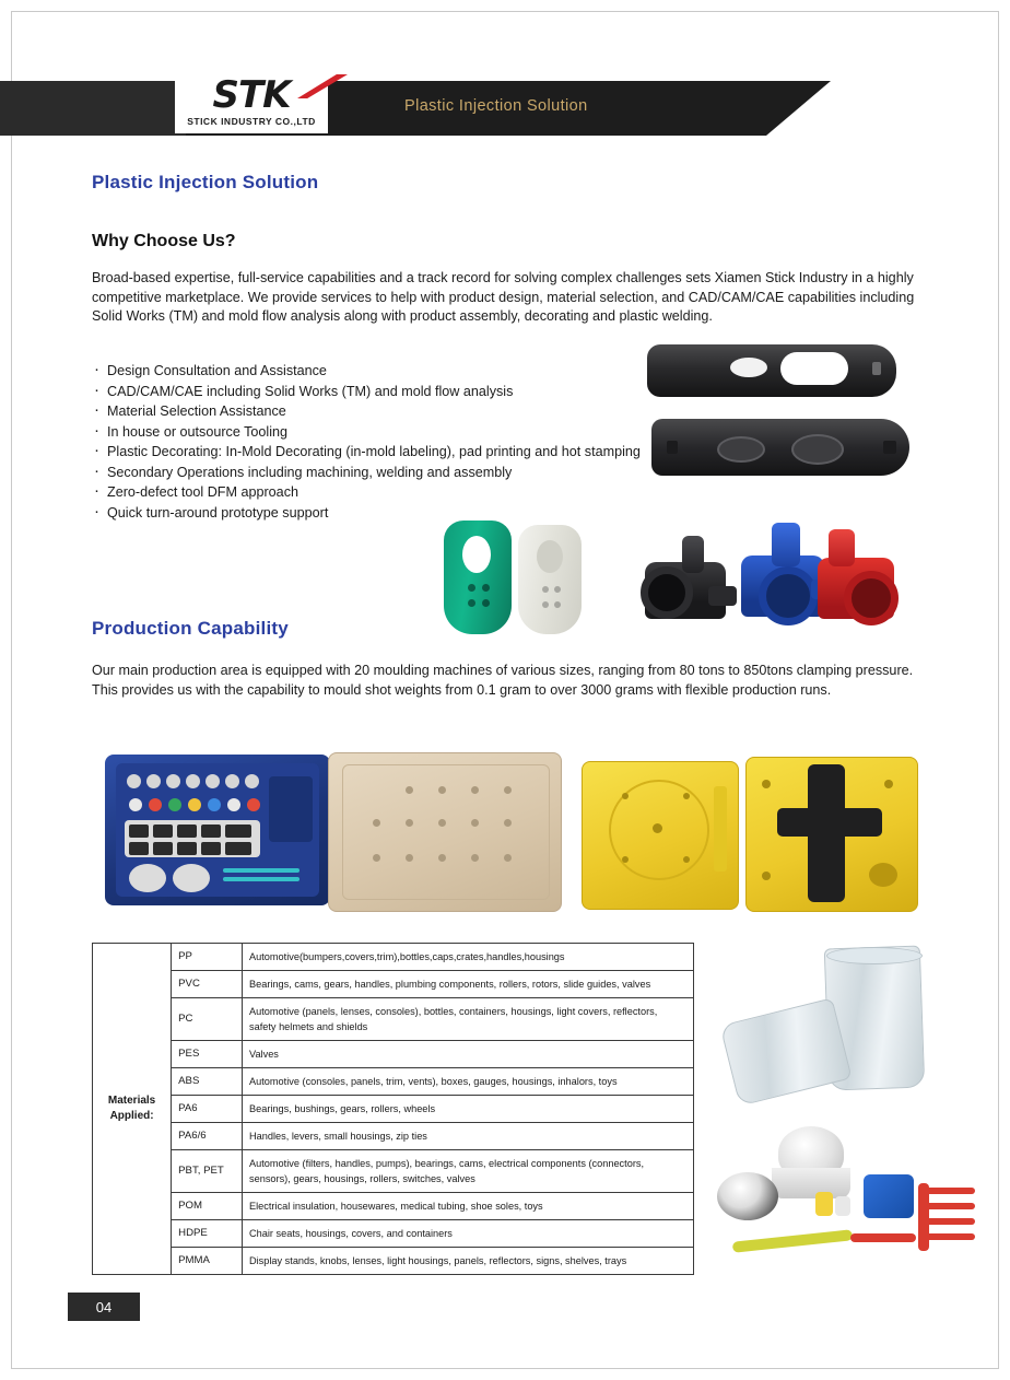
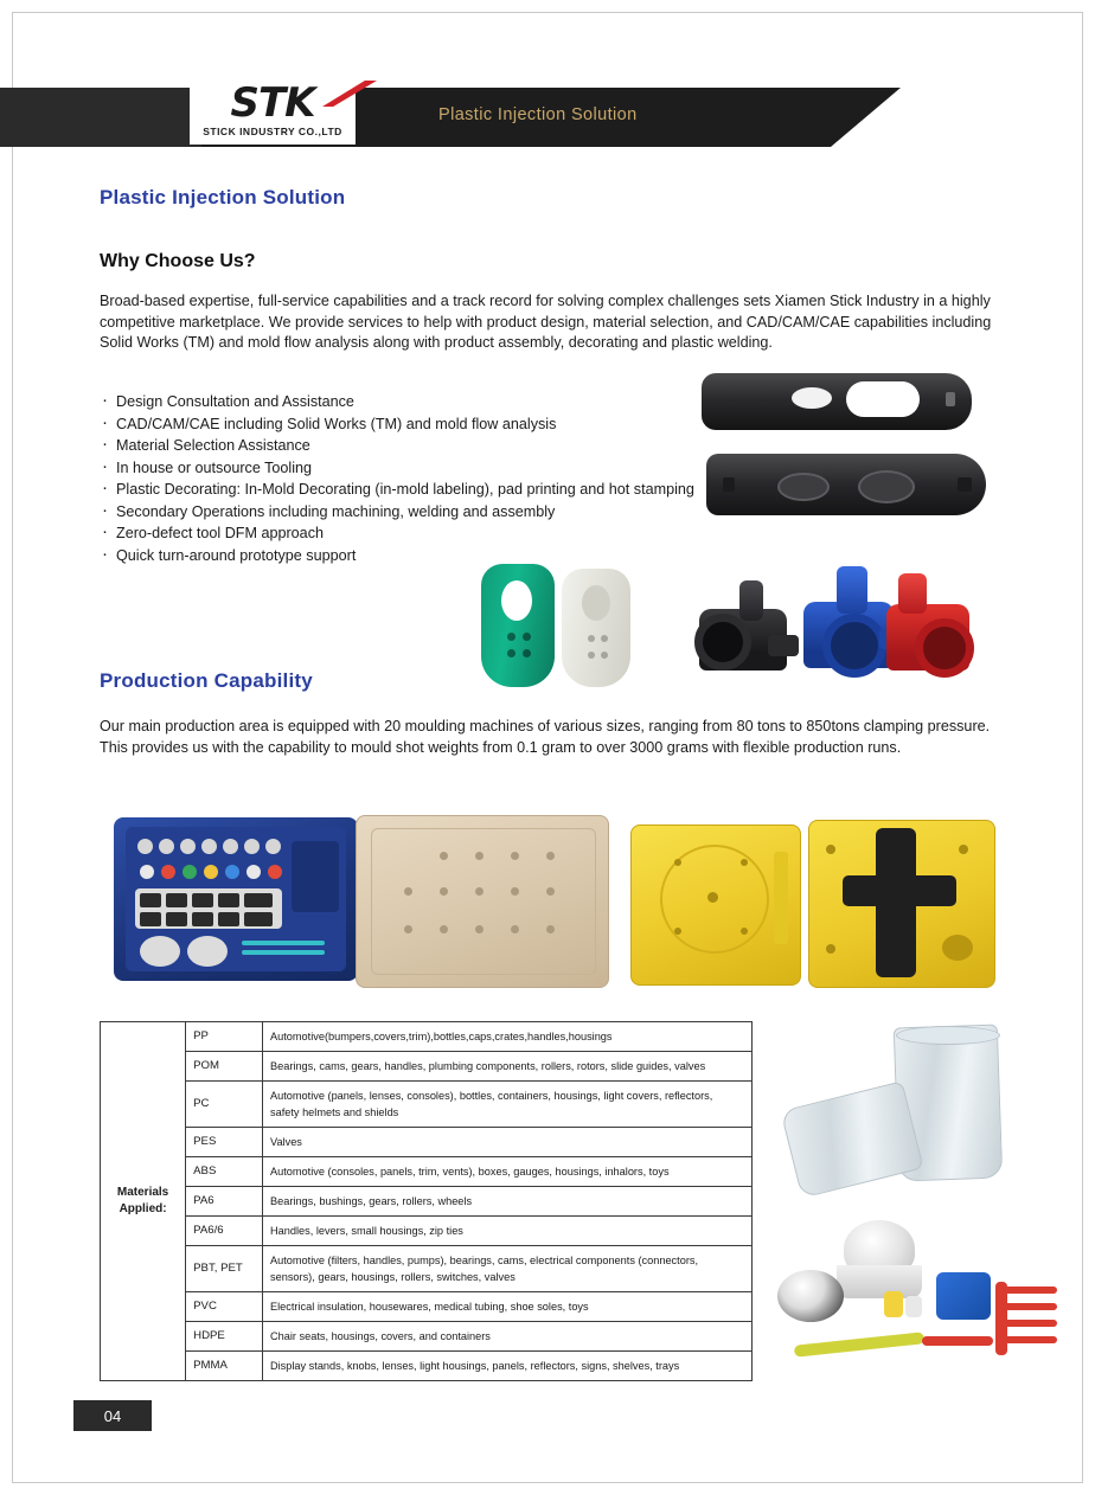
  STK
  STICK INDUSTRY CO.,LTD
  Plastic Injection Solution
  Plastic Injection Solution
  Why Choose Us?
  Broad-based expertise, full-service capabilities and a track record for solving complex challenges sets Xiamen Stick Industry in a highly competitive marketplace. We provide services to help with product design, material selection, and CAD/CAM/CAE capabilities including Solid Works (TM) and mold flow analysis along with product assembly, decorating and plastic welding.
  Design Consultation and Assistance
  CAD/CAM/CAE including Solid Works (TM) and mold flow analysis
  Material Selection Assistance
  In house or outsource Tooling
  Plastic Decorating: In-Mold Decorating (in-mold labeling), pad printing and hot stamping
  Secondary Operations including machining, welding and assembly
  Zero-defect tool DFM approach
  Quick turn-around prototype support
  Production Capability
  Our main production area is equipped with 20 moulding machines of various sizes, ranging from 80 tons to 850tons clamping pressure. This provides us with the capability to mould shot weights from 0.1 gram to over 3000 grams with flexible production runs.
  Materials Applied:	PP	Automotive(bumpers,covers,trim),bottles,caps,crates,handles,housings
- PVC	Bearings, cams, gears, handles, plumbing components, rollers, rotors, slide guides, valves
+ POM	Bearings, cams, gears, handles, plumbing components, rollers, rotors, slide guides, valves
  PC	Automotive (panels, lenses, consoles), bottles, containers, housings, light covers, reflectors, safety helmets and shields
  PES	Valves
  ABS	Automotive (consoles, panels, trim, vents), boxes, gauges, housings, inhalors, toys
  PA6	Bearings, bushings, gears, rollers, wheels
  PA6/6	Handles, levers, small housings, zip ties
  PBT, PET	Automotive (filters, handles, pumps), bearings, cams, electrical components (connectors, sensors), gears, housings, rollers, switches, valves
- POM	Electrical insulation, housewares, medical tubing, shoe soles, toys
+ PVC	Electrical insulation, housewares, medical tubing, shoe soles, toys
  HDPE	Chair seats, housings, covers, and containers
  PMMA	Display stands, knobs, lenses, light housings, panels, reflectors, signs, shelves, trays
  04
